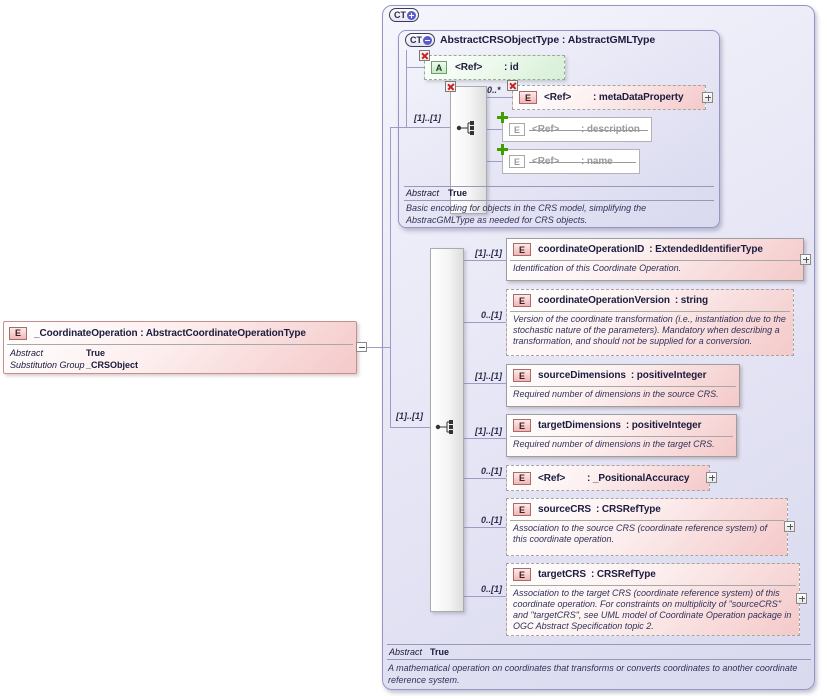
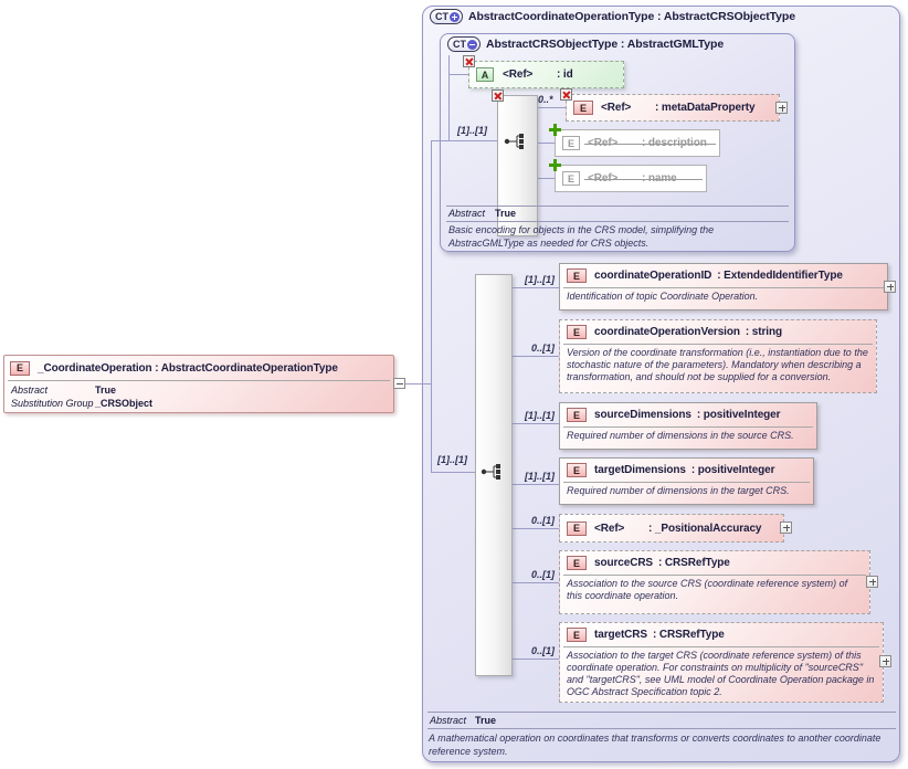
  CT
+ AbstractCoordinateOperationType : AbstractCRSObjectType
  CT
  AbstractCRSObjectType : AbstractGMLType
  A
  <Ref>
  : id
  [1]..[1]
  0..*
  E
  <Ref>
  : metaDataProperty
  E
  E
  Abstract
  True
  Basic encoding for objects in the CRS model, simplifying the AbstracGMLType as needed for CRS objects.
  [1]..[1]
  [1]..[1]
  0..[1]
  [1]..[1]
  [1]..[1]
  0..[1]
  0..[1]
  0..[1]
  E
  coordinateOperationID
  : ExtendedIdentifierType
- Identification of this Coordinate Operation.
+ Identification of topic Coordinate Operation.
  E
  coordinateOperationVersion
  : string
  Version of the coordinate transformation (i.e., instantiation due to the stochastic nature of the parameters). Mandatory when describing a transformation, and should not be supplied for a conversion.
  E
  sourceDimensions
  : positiveInteger
  Required number of dimensions in the source CRS.
  E
  targetDimensions
  : positiveInteger
  Required number of dimensions in the target CRS.
  E
  <Ref>
  : _PositionalAccuracy
  E
  sourceCRS
  : CRSRefType
  Association to the source CRS (coordinate reference system) of this coordinate operation.
  E
  targetCRS
  : CRSRefType
  Association to the target CRS (coordinate reference system) of this coordinate operation. For constraints on multiplicity of "sourceCRS" and "targetCRS", see UML model of Coordinate Operation package in OGC Abstract Specification topic 2.
  Abstract
  True
  A mathematical operation on coordinates that transforms or converts coordinates to another coordinate reference system.
  E
  _CoordinateOperation : AbstractCoordinateOperationType
  Abstract
  True
  Substitution Group
  _CRSObject
